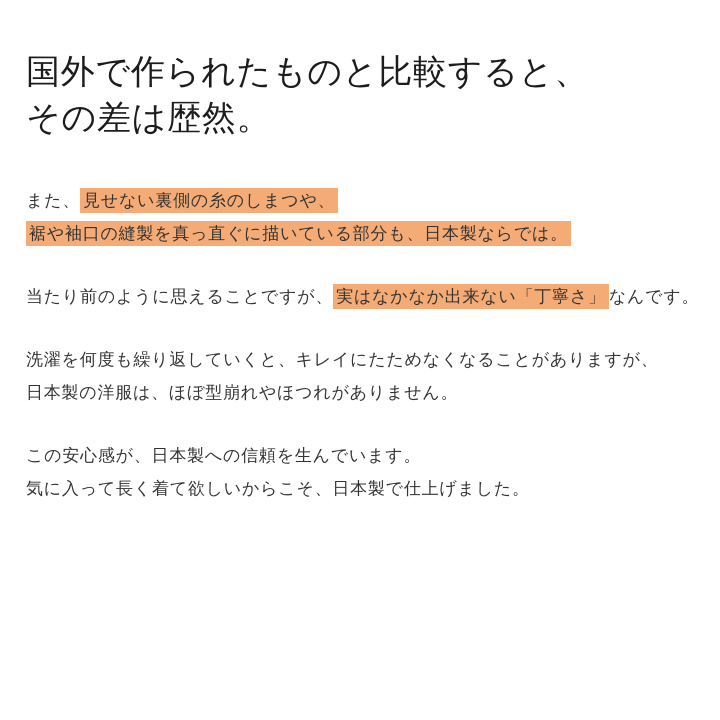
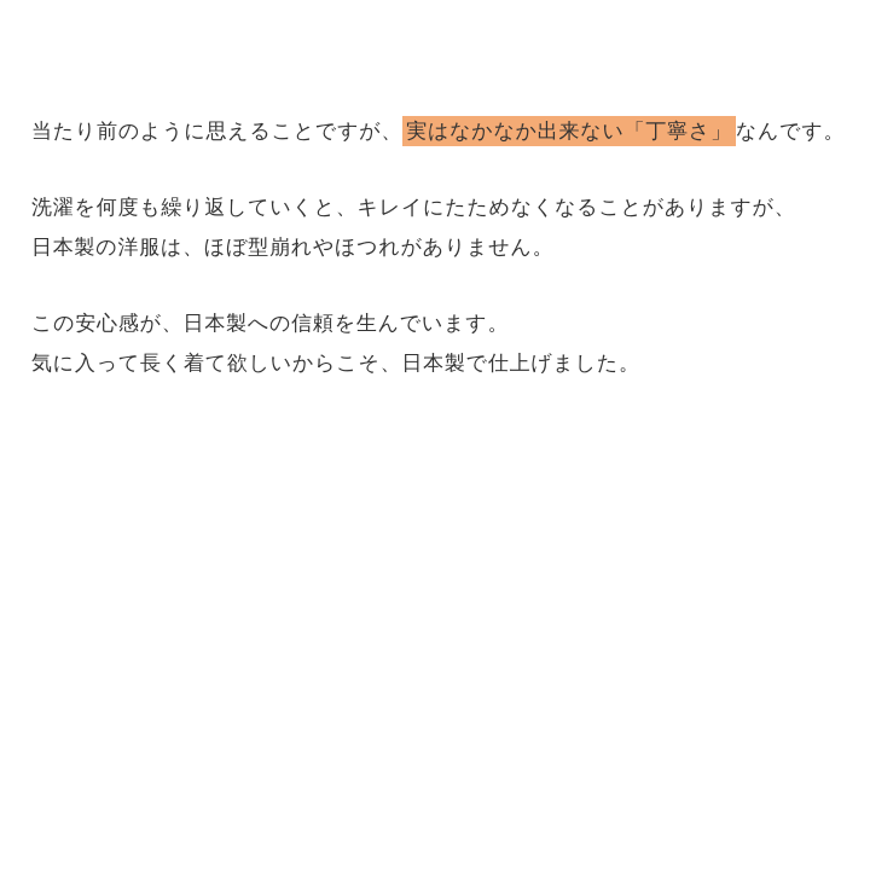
- 国外で作られたものと比較すると、
- その差は歴然。
- また、 見せない裏側の糸のしまつや、
- 裾や袖口の縫製を真っ直ぐに描いている部分も、日本製ならでは。
  当たり前のように思えることですが、 実はなかなか出来ない「丁寧さ」 なんです。
  洗濯を何度も繰り返していくと、キレイにたためなくなることがありますが、
  日本製の洋服は、ほぼ型崩れやほつれがありません。
  この安心感が、日本製への信頼を生んでいます。
  気に入って長く着て欲しいからこそ、日本製で仕上げました。
